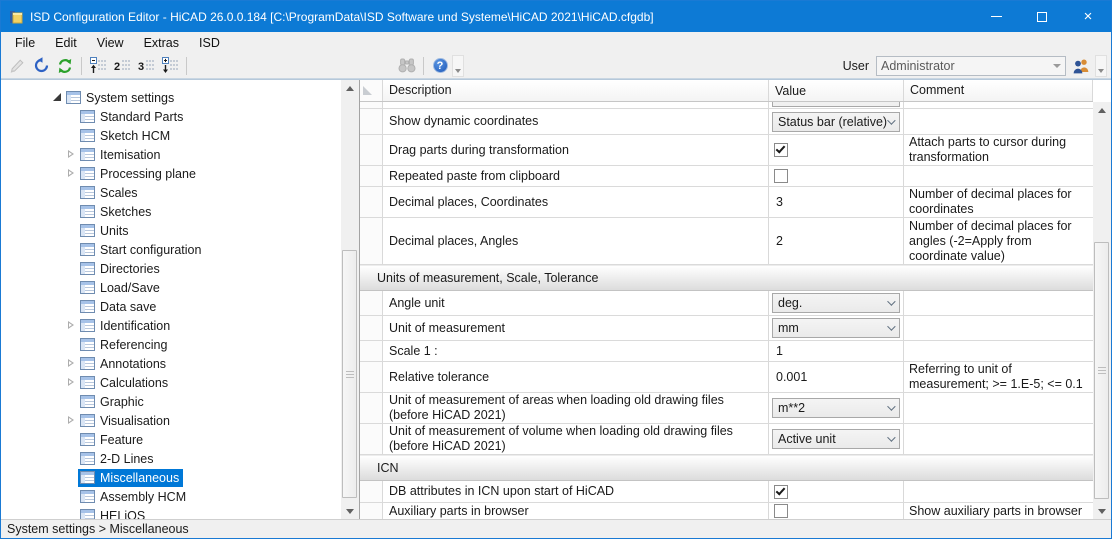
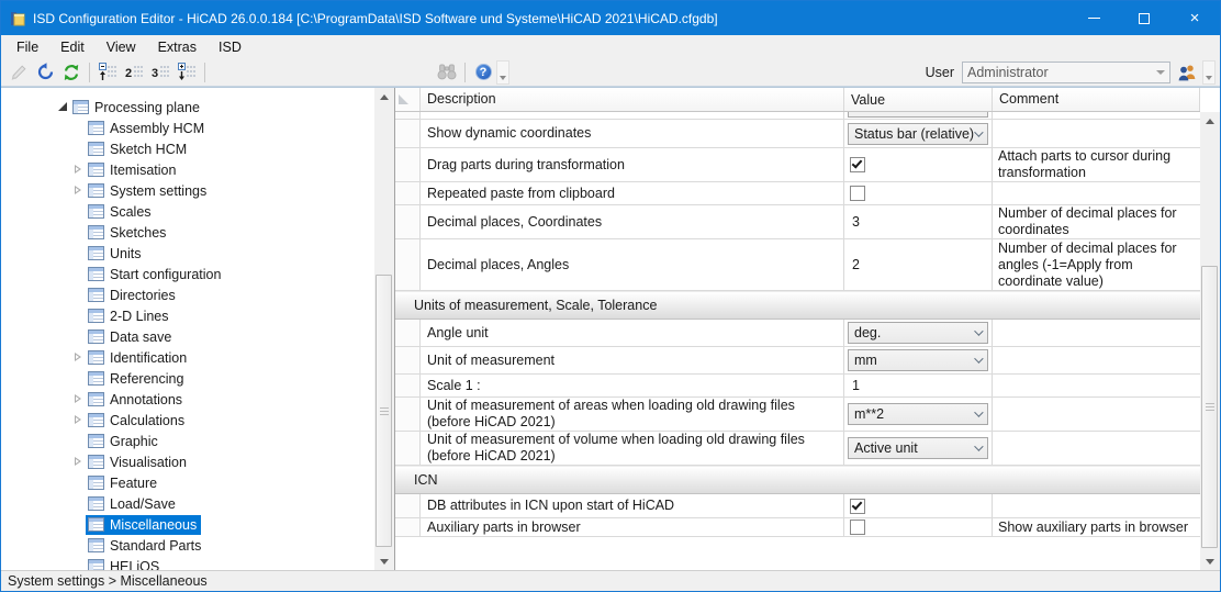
  ISD Configuration Editor - HiCAD 26.0.0.184 [C:\ProgramData\ISD Software und Systeme\HiCAD 2021\HiCAD.cfgdb]
  ×
  File
  Edit
  View
  Extras
  ISD
  2
  3
  ?
  User
  Administrator
- System settings
+ Processing plane
- Standard Parts
+ Assembly HCM
  Sketch HCM
  Itemisation
- Processing plane
+ System settings
  Scales
  Sketches
  Units
  Start configuration
  Directories
- Load/Save
+ 2-D Lines
  Data save
  Identification
  Referencing
  Annotations
  Calculations
  Graphic
  Visualisation
  Feature
- 2-D Lines
+ Load/Save
  Miscellaneous
- Assembly HCM
+ Standard Parts
  HELiOS
  Description
  Value
  Comment
  Show dynamic coordinates
  Status bar (relative)
  Drag parts during transformation
  Attach parts to cursor during transformation
  Repeated paste from clipboard
  Decimal places, Coordinates
  3
  Number of decimal places for coordinates
  Decimal places, Angles
  2
- Number of decimal places for angles (-2=Apply from coordinate value)
+ Number of decimal places for angles (-1=Apply from coordinate value)
  Units of measurement, Scale, Tolerance
  Angle unit
  deg.
  Unit of measurement
  mm
  Scale 1 :
  1
- Relative tolerance
- 0.001
- Referring to unit of measurement; >= 1.E-5; <= 0.1
  Unit of measurement of areas when loading old drawing files (before HiCAD 2021)
  m**2
  Unit of measurement of volume when loading old drawing files (before HiCAD 2021)
  Active unit
  ICN
  DB attributes in ICN upon start of HiCAD
  Auxiliary parts in browser
  Show auxiliary parts in browser
  System settings > Miscellaneous
